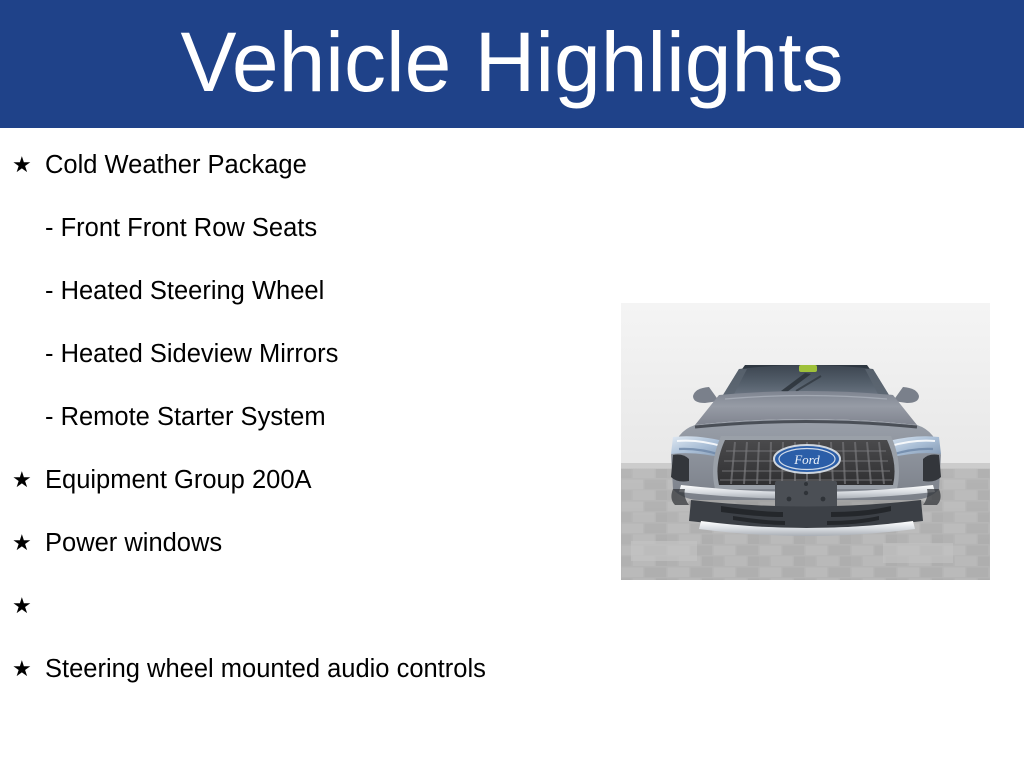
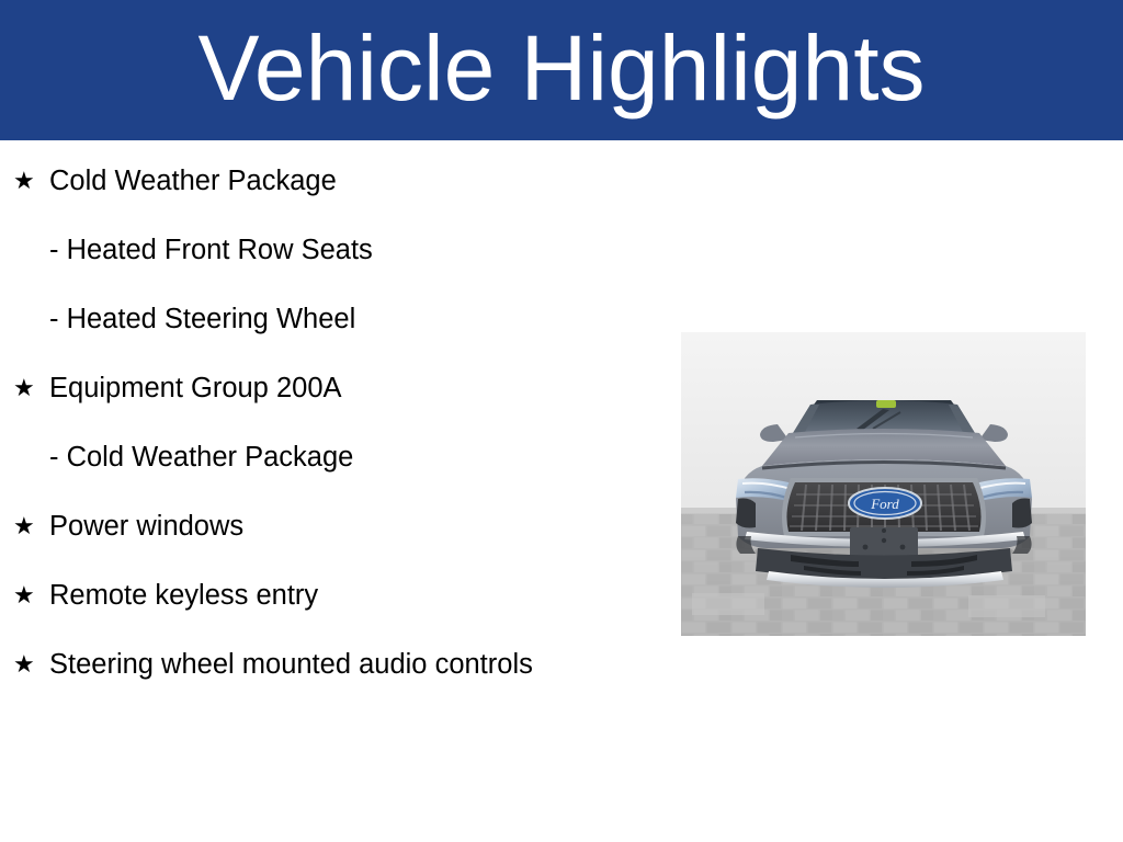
  Vehicle Highlights
  ★
  Cold Weather Package
- - Front Front Row Seats
+ - Heated Front Row Seats
  - Heated Steering Wheel
- - Heated Sideview Mirrors
- - Remote Starter System
  ★
  Equipment Group 200A
+ - Cold Weather Package
  ★
  Power windows
  ★
+ Remote keyless entry
  ★
  Steering wheel mounted audio controls
  Ford
